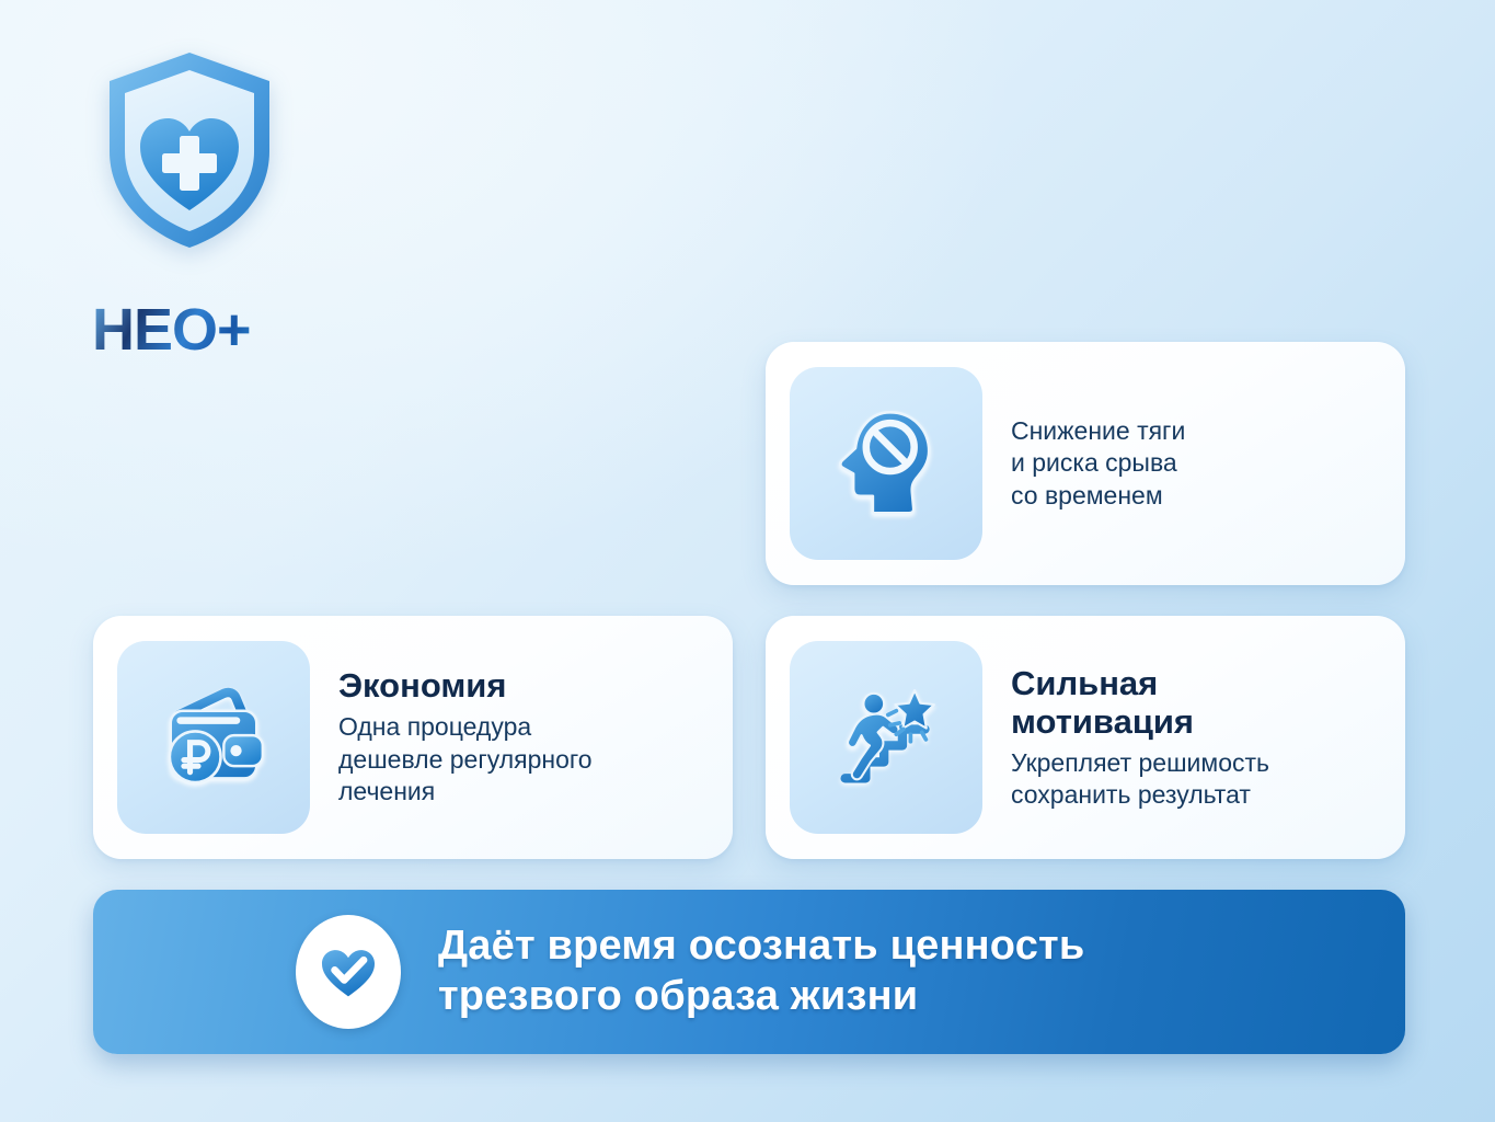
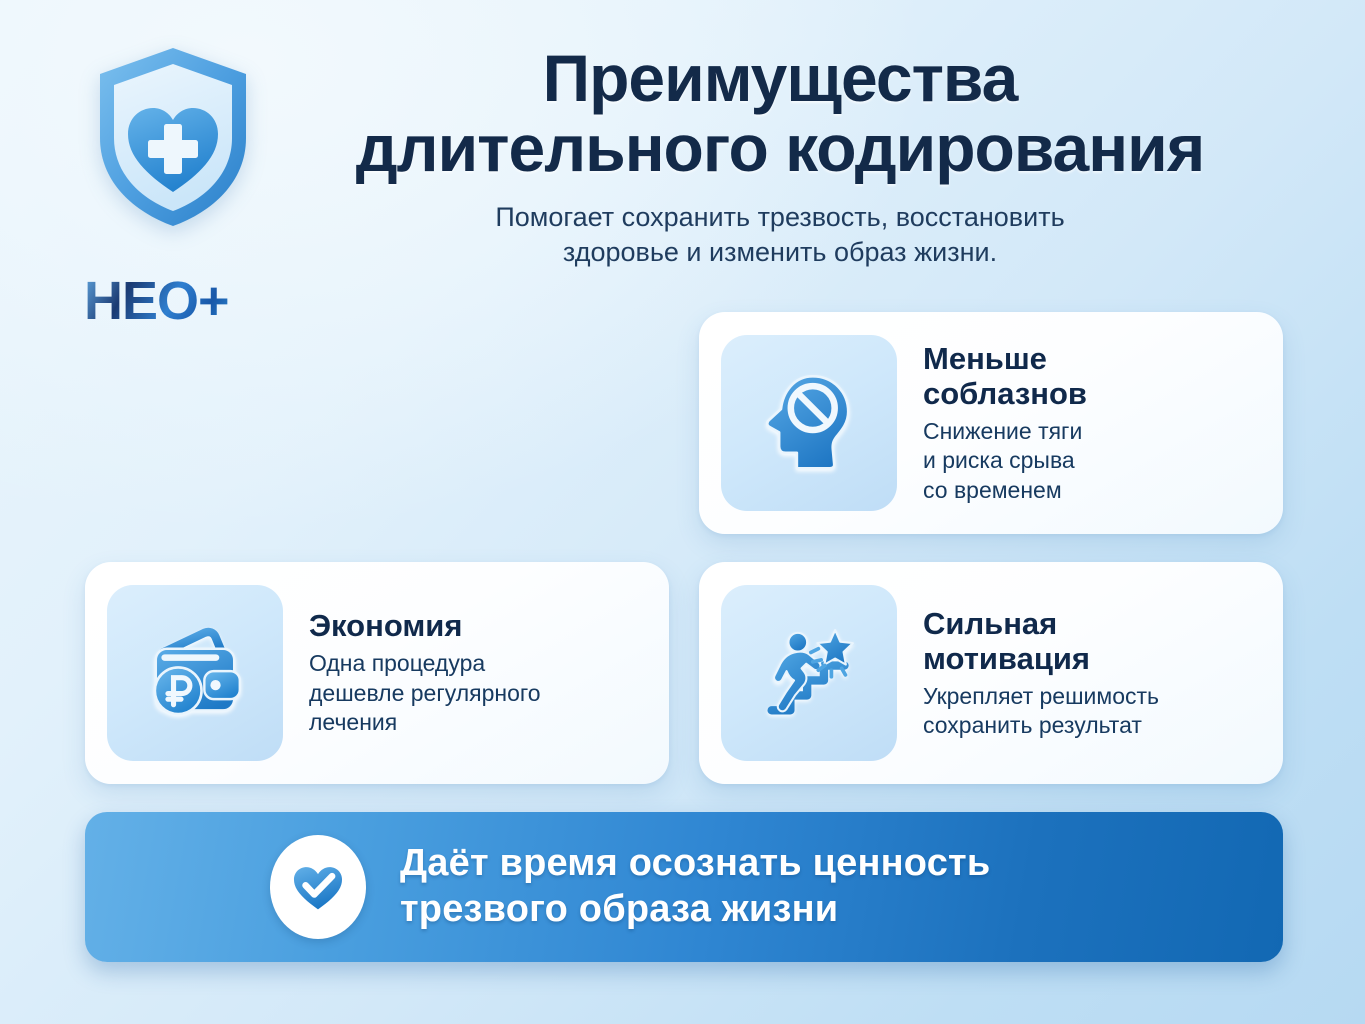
  НЕО+
+ Преимущества
+ длительного кодирования
+ Помогает сохранить трезвость, восстановить
+ здоровье и изменить образ жизни.
+ Меньше
+ соблазнов
  Снижение тяги
  и риска срыва
  со временем
  Экономия
  Одна процедура
  дешевле регулярного
  лечения
  Сильная
  мотивация
  Укрепляет решимость
  сохранить результат
  Даёт время осознать ценность
  трезвого образа жизни
